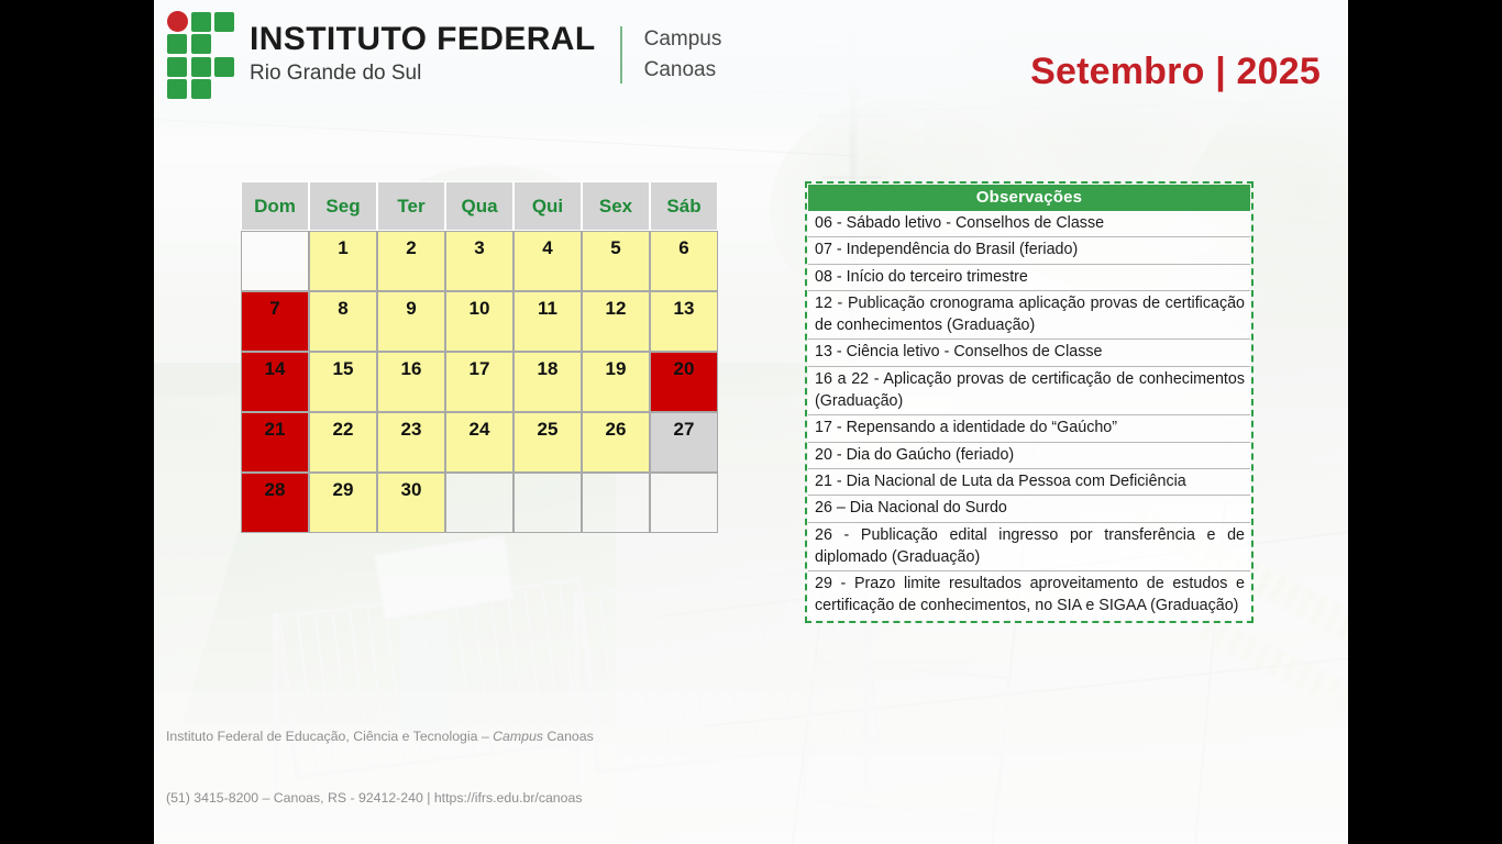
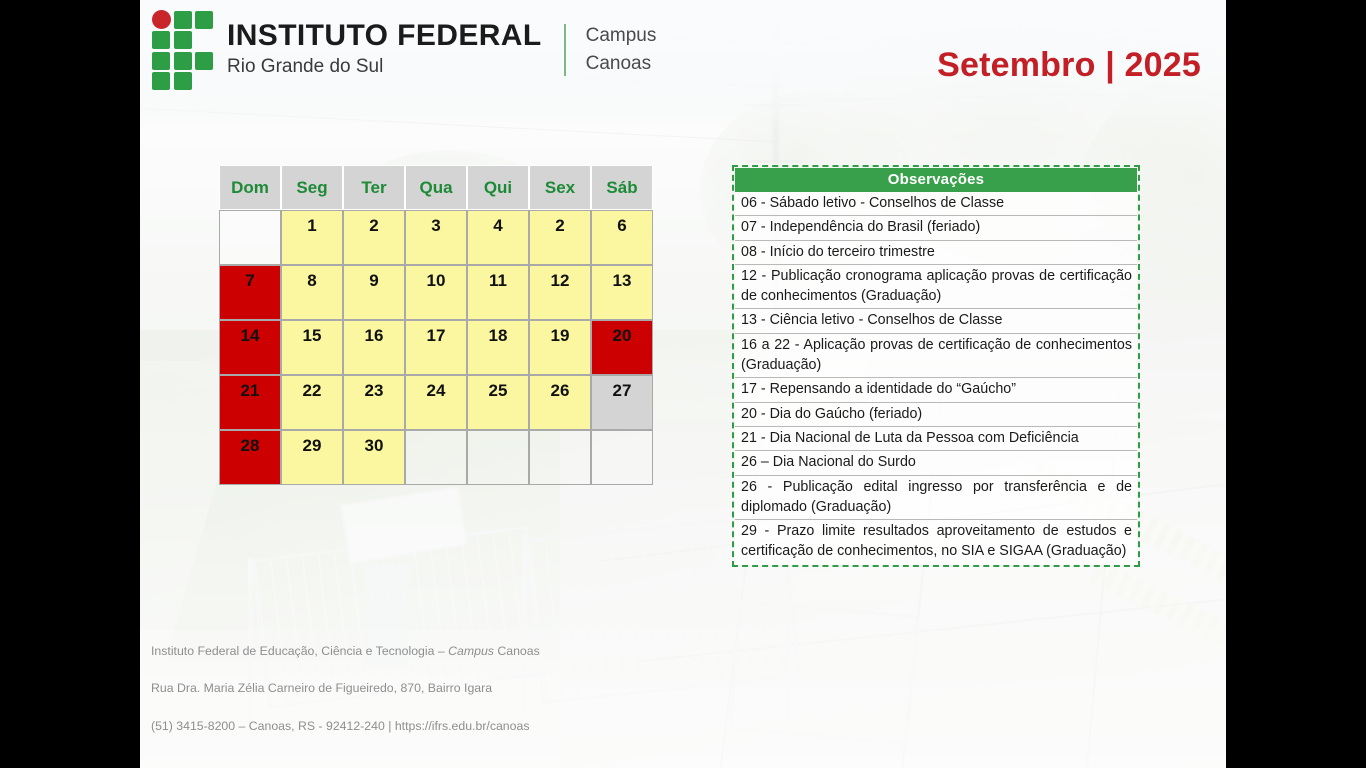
  INSTITUTO FEDERAL
  Rio Grande do Sul
  Campus
  Canoas
  Setembro | 2025
  Dom	Seg	Ter	Qua	Qui	Sex	Sáb
- 	1	2	3	4	5	6
+ 	1	2	3	4	2	6
  7	8	9	10	11	12	13
  14	15	16	17	18	19	20
  21	22	23	24	25	26	27
  28	29	30
  Observações
  06 - Sábado letivo - Conselhos de Classe
  07 - Independência do Brasil (feriado)
  08 - Início do terceiro trimestre
  12 - Publicação cronograma aplicação provas de certificação de conhecimentos (Graduação)
  13 - Ciência letivo - Conselhos de Classe
  16 a 22 - Aplicação provas de certificação de conhecimentos (Graduação)
  17 - Repensando a identidade do “Gaúcho”
  20 - Dia do Gaúcho (feriado)
  21 - Dia Nacional de Luta da Pessoa com Deficiência
  26 – Dia Nacional do Surdo
  26 - Publicação edital ingresso por transferência e de diplomado (Graduação)
  29 - Prazo limite resultados aproveitamento de estudos e certificação de conhecimentos, no SIA e SIGAA (Graduação)
  Instituto Federal de Educação, Ciência e Tecnologia – Campus Canoas
+ Rua Dra. Maria Zélia Carneiro de Figueiredo, 870, Bairro Igara
  (51) 3415-8200 – Canoas, RS - 92412-240 | https://ifrs.edu.br/canoas
